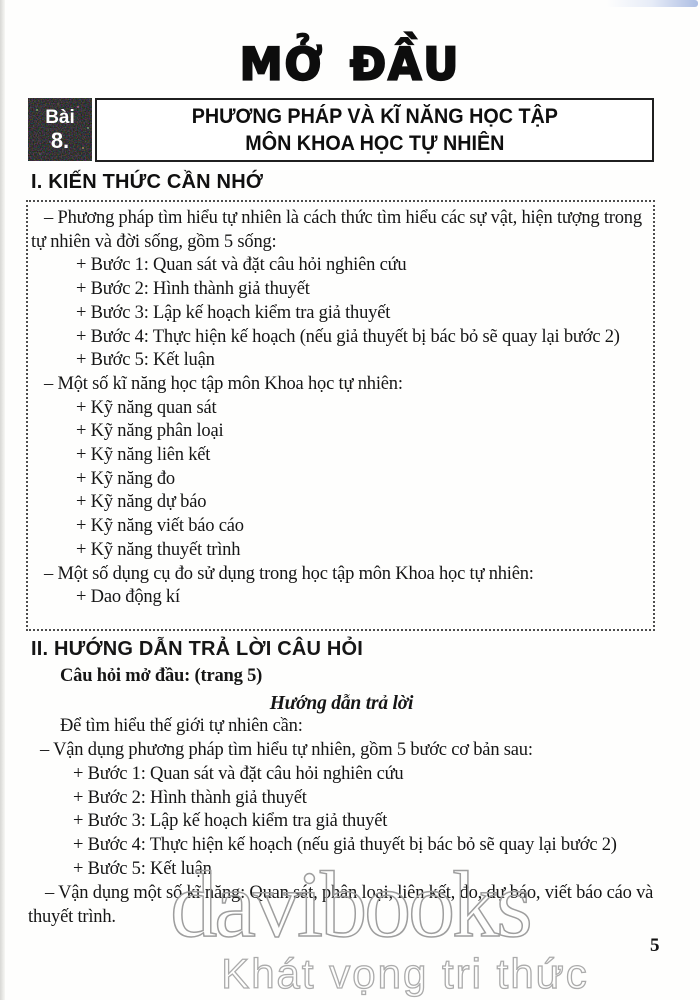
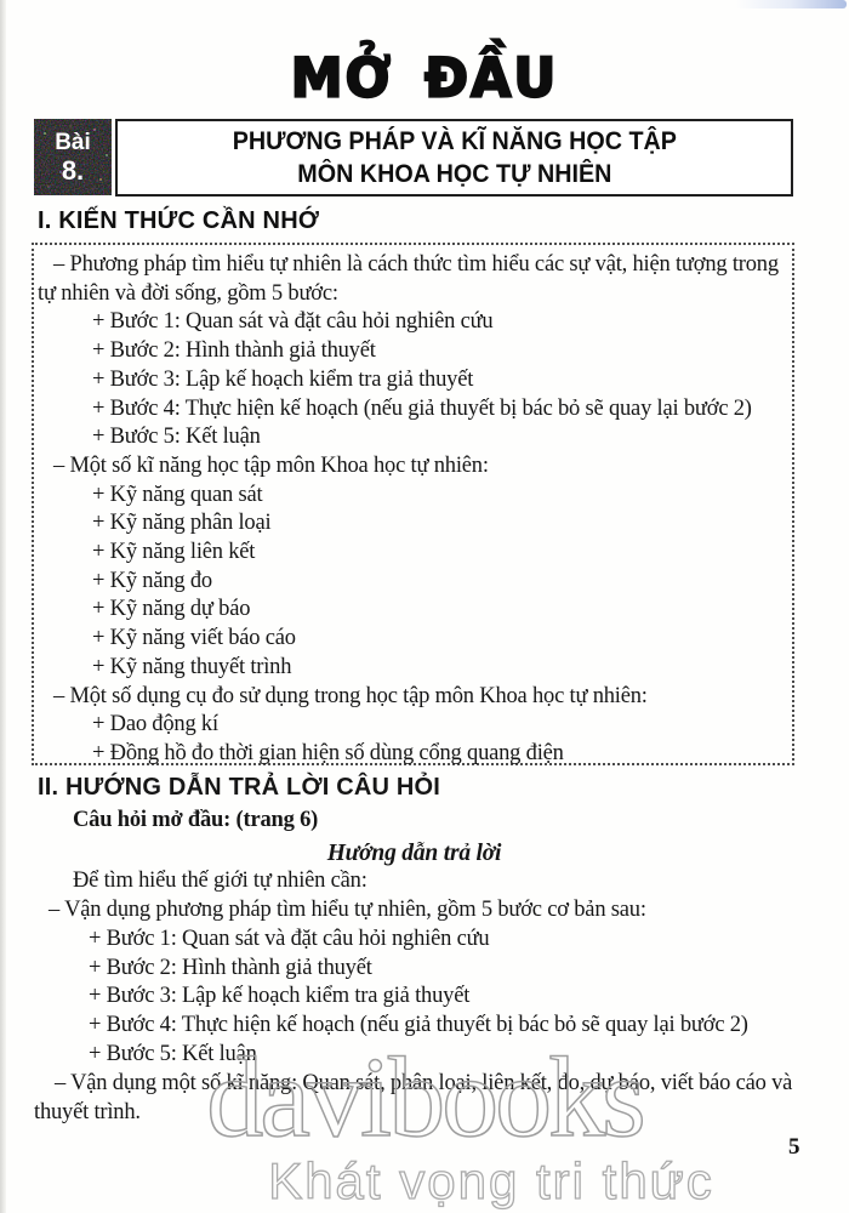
  MỞ ĐẦU
  Bài
  8.
  PHƯƠNG PHÁP VÀ KĨ NĂNG HỌC TẬP
  MÔN KHOA HỌC TỰ NHIÊN
  I. KIẾN THỨC CẦN NHỚ
- – Phương pháp tìm hiểu tự nhiên là cách thức tìm hiểu các sự vật, hiện tượng trong tự nhiên và đời sống, gồm 5 sống:
+ – Phương pháp tìm hiểu tự nhiên là cách thức tìm hiểu các sự vật, hiện tượng trong tự nhiên và đời sống, gồm 5 bước:
  + Bước 1: Quan sát và đặt câu hỏi nghiên cứu
  + Bước 2: Hình thành giả thuyết
  + Bước 3: Lập kế hoạch kiểm tra giả thuyết
  + Bước 4: Thực hiện kế hoạch (nếu giả thuyết bị bác bỏ sẽ quay lại bước 2)
  + Bước 5: Kết luận
  – Một số kĩ năng học tập môn Khoa học tự nhiên:
  + Kỹ năng quan sát
  + Kỹ năng phân loại
  + Kỹ năng liên kết
  + Kỹ năng đo
  + Kỹ năng dự báo
  + Kỹ năng viết báo cáo
  + Kỹ năng thuyết trình
  – Một số dụng cụ đo sử dụng trong học tập môn Khoa học tự nhiên:
  + Dao động kí
+ + Đồng hồ đo thời gian hiện số dùng cổng quang điện
  II. HƯỚNG DẪN TRẢ LỜI CÂU HỎI
- Câu hỏi mở đầu: (trang 5)
+ Câu hỏi mở đầu: (trang 6)
  Hướng dẫn trả lời
  Để tìm hiểu thế giới tự nhiên cần:
  – Vận dụng phương pháp tìm hiểu tự nhiên, gồm 5 bước cơ bản sau:
  + Bước 1: Quan sát và đặt câu hỏi nghiên cứu
  + Bước 2: Hình thành giả thuyết
  + Bước 3: Lập kế hoạch kiểm tra giả thuyết
  + Bước 4: Thực hiện kế hoạch (nếu giả thuyết bị bác bỏ sẽ quay lại bước 2)
  + Bước 5: Kết luận
  – Vận dụng một số kĩ năng: Quan sát, phân loại, liên kết, đo, dự báo, viết báo cáo và thuyết trình.
  davibooks
  Khát vọng tri thức
  5
